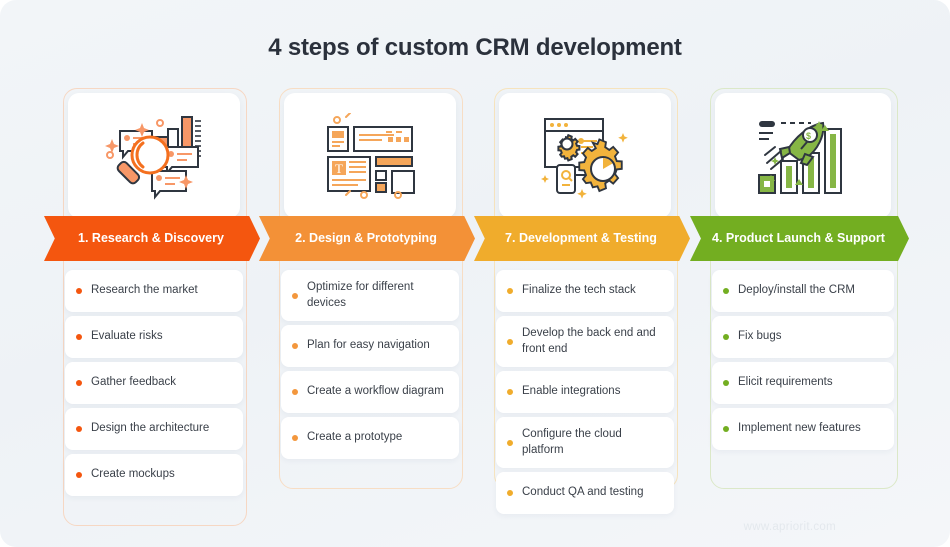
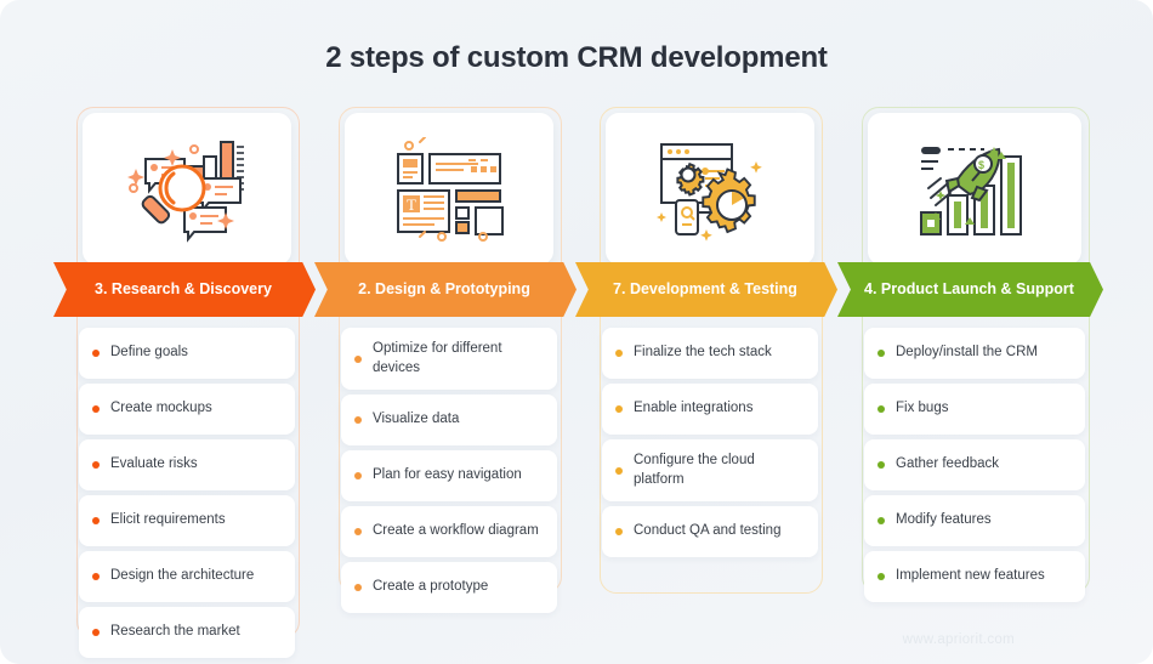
- 4 steps of custom CRM development
+ 2 steps of custom CRM development
+ Define goals
- Research the market
+ Create mockups
  Evaluate risks
- Gather feedback
+ Elicit requirements
  Design the architecture
- Create mockups
+ Research the market
  T
  Optimize for different devices
+ Visualize data
  Plan for easy navigation
  Create a workflow diagram
  Create a prototype
  Finalize the tech stack
- Develop the back end and front end
  Enable integrations
  Configure the cloud platform
  Conduct QA and testing
  $
  Deploy/install the CRM
  Fix bugs
- Elicit requirements
+ Gather feedback
+ Modify features
  Implement new features
- 1. Research & Discovery
+ 3. Research & Discovery
  2. Design & Prototyping
  7. Development & Testing
  4. Product Launch & Support
